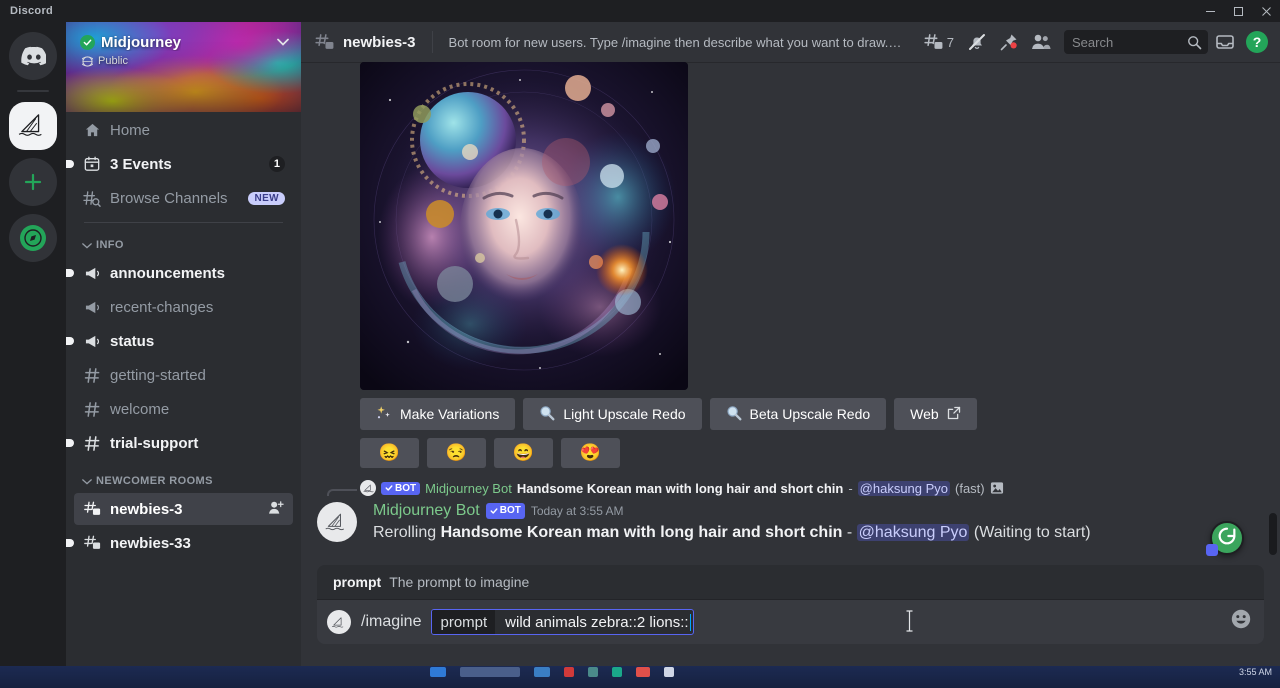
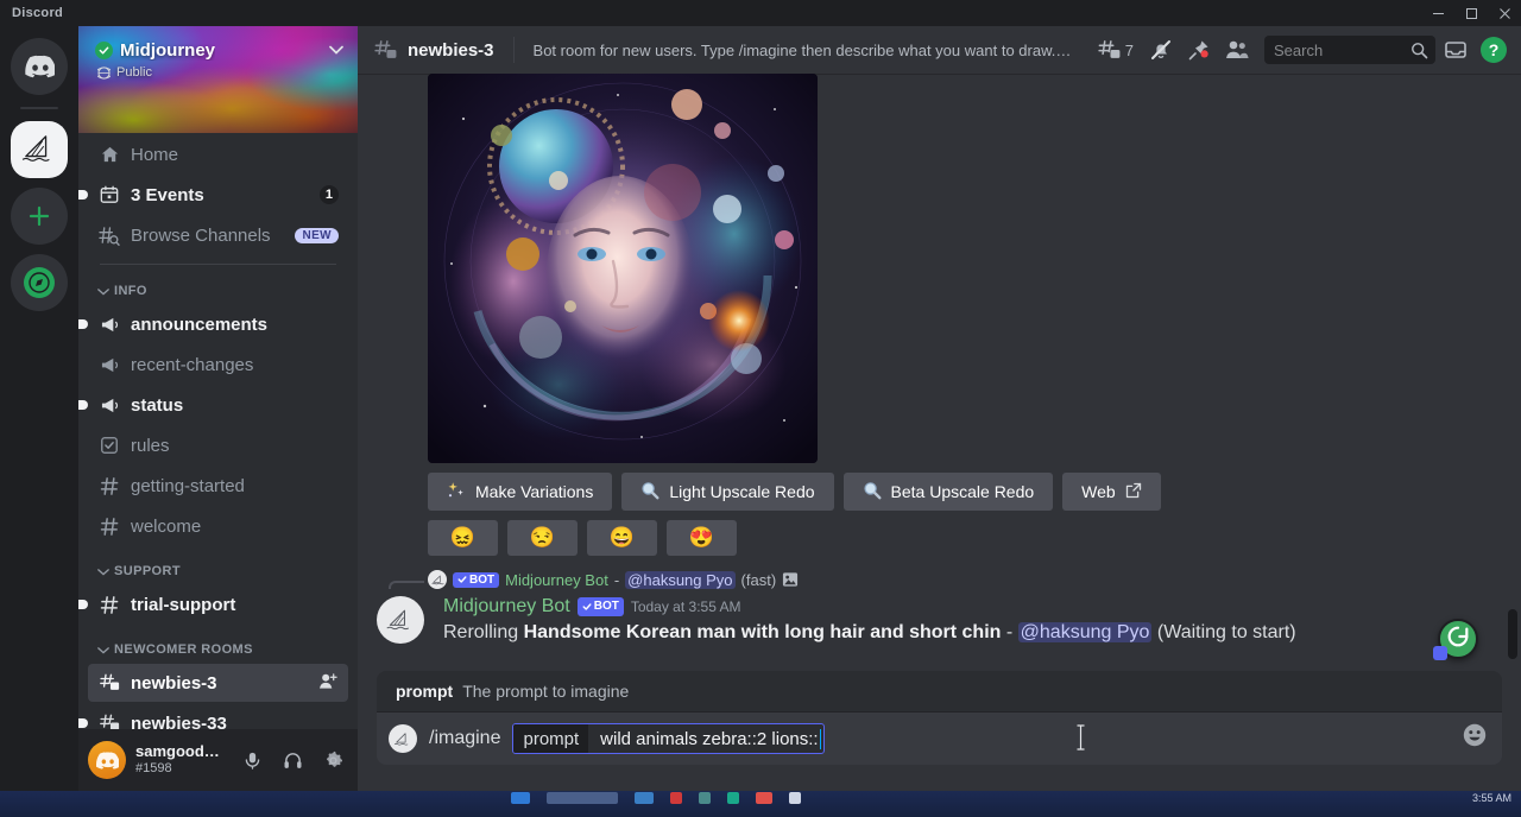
  Discord
  Midjourney
  Public
  Home
  3 Events
  1
  Browse Channels
  NEW
  INFO
  announcements
  recent-changes
  status
+ rules
  getting-started
  welcome
+ SUPPORT
  trial-support
  NEWCOMER ROOMS
  newbies-3
  newbies-33
+ samgoodw...
+ #1598
  newbies-3
  Bot room for new users. Type /imagine then describe what you want to draw. S
  7
  Search
  ?
  Make Variations
  Light Upscale Redo
  Beta Upscale Redo
  Web
  😖
  😒
  😄
  😍
  BOT
  Midjourney Bot
- Handsome Korean man with long hair and short chin
  -
  @haksung Pyo
  (fast)
  Midjourney Bot
  BOT
  Today at 3:55 AM
  Rerolling Handsome Korean man with long hair and short chin - @haksung Pyo (Waiting to start)
  prompt
  The prompt to imagine
  /imagine
  prompt
  wild animals zebra::2 lions::
  3:55 AM
